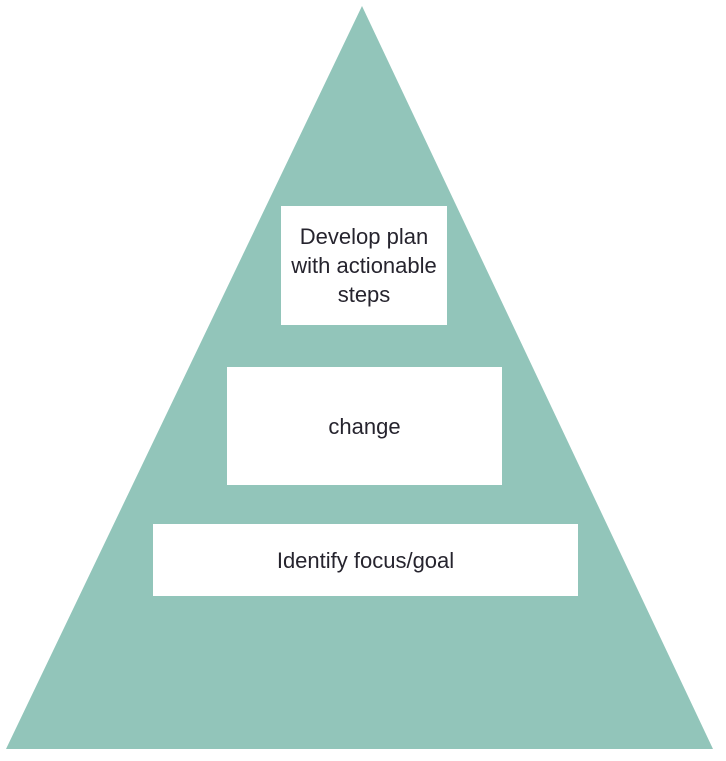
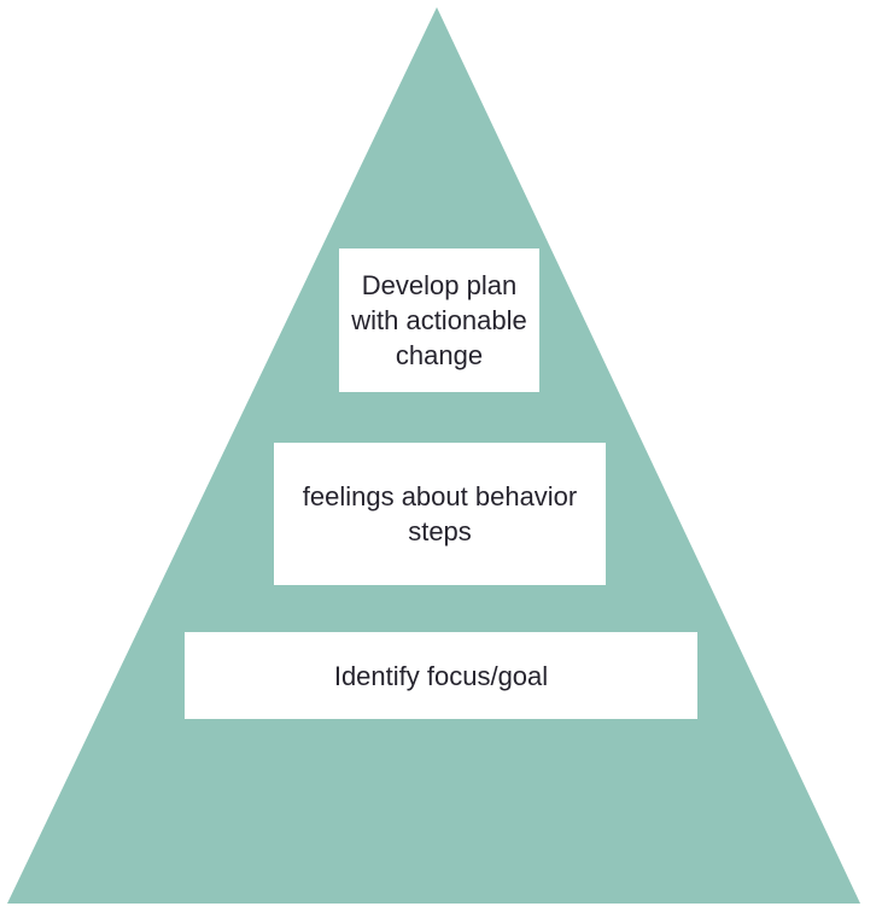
  Develop plan
  with actionable
- steps
+ change
+ feelings about behavior
- change
+ steps
  Identify focus/goal
